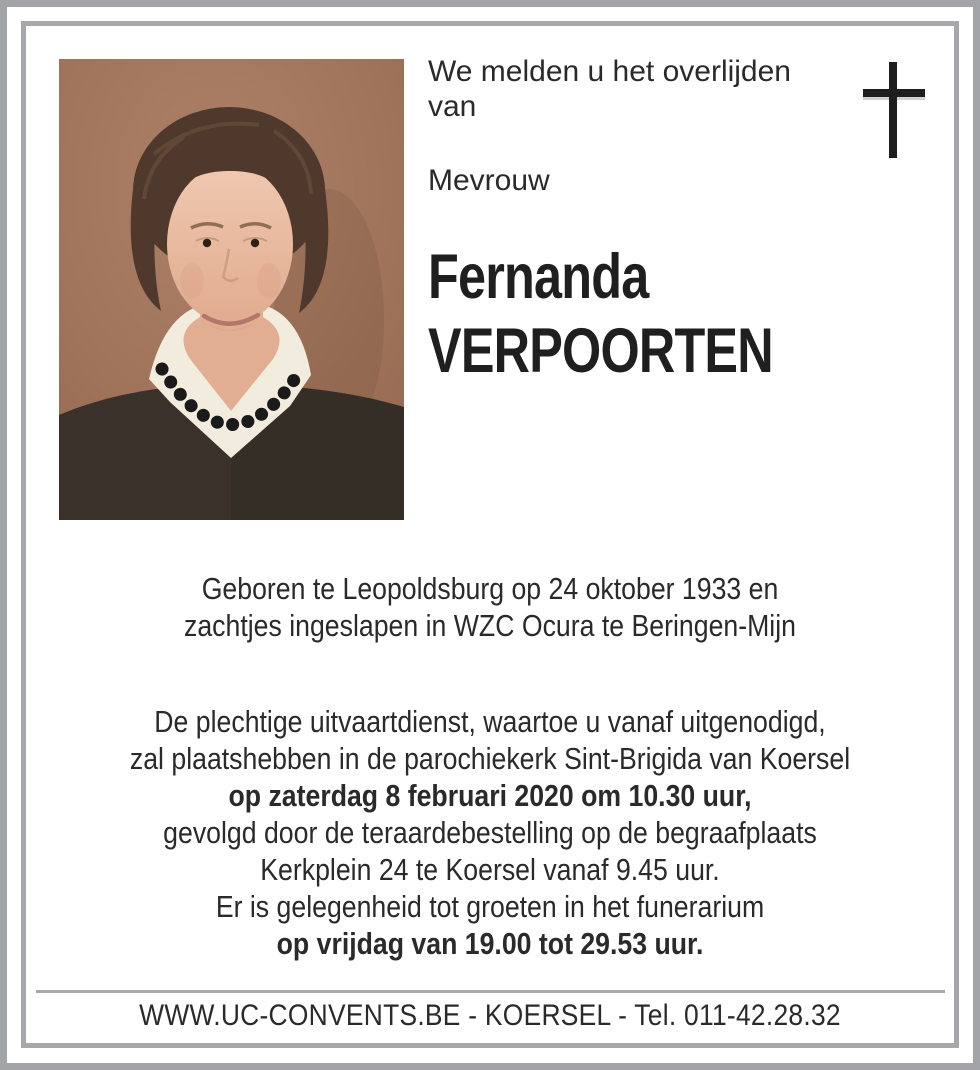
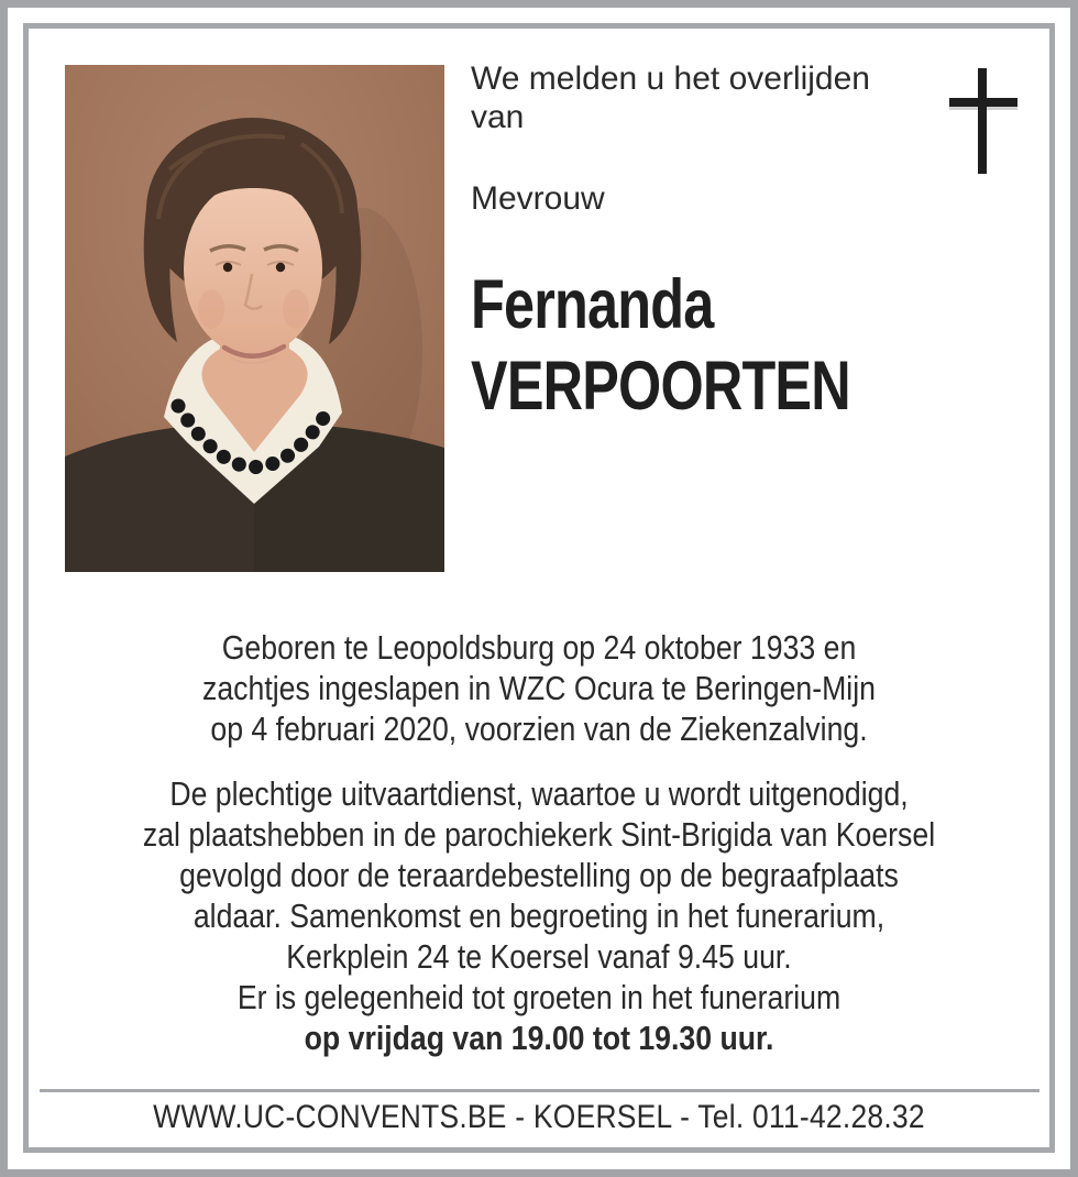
  We melden u het overlijden
  van
  Mevrouw
  Fernanda
  VERPOORTEN
  Geboren te Leopoldsburg op 24 oktober 1933 en
  zachtjes ingeslapen in WZC Ocura te Beringen-Mijn
+ op 4 februari 2020, voorzien van de Ziekenzalving.
- De plechtige uitvaartdienst, waartoe u vanaf uitgenodigd,
+ De plechtige uitvaartdienst, waartoe u wordt uitgenodigd,
  zal plaatshebben in de parochiekerk Sint-Brigida van Koersel
- op zaterdag 8 februari 2020 om 10.30 uur,
  gevolgd door de teraardebestelling op de begraafplaats
+ aldaar. Samenkomst en begroeting in het funerarium,
  Kerkplein 24 te Koersel vanaf 9.45 uur.
  Er is gelegenheid tot groeten in het funerarium
- op vrijdag van 19.00 tot 29.53 uur.
+ op vrijdag van 19.00 tot 19.30 uur.
  WWW.UC-CONVENTS.BE - KOERSEL - Tel. 011-42.28.32
